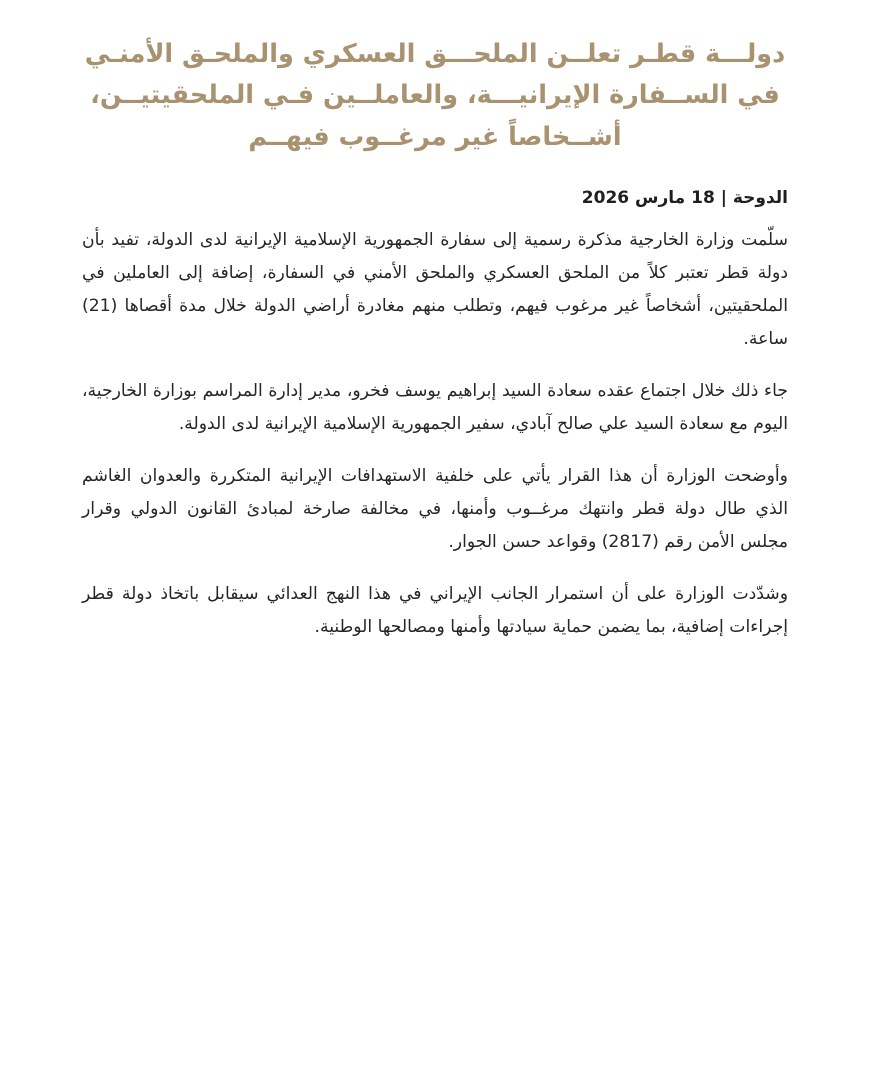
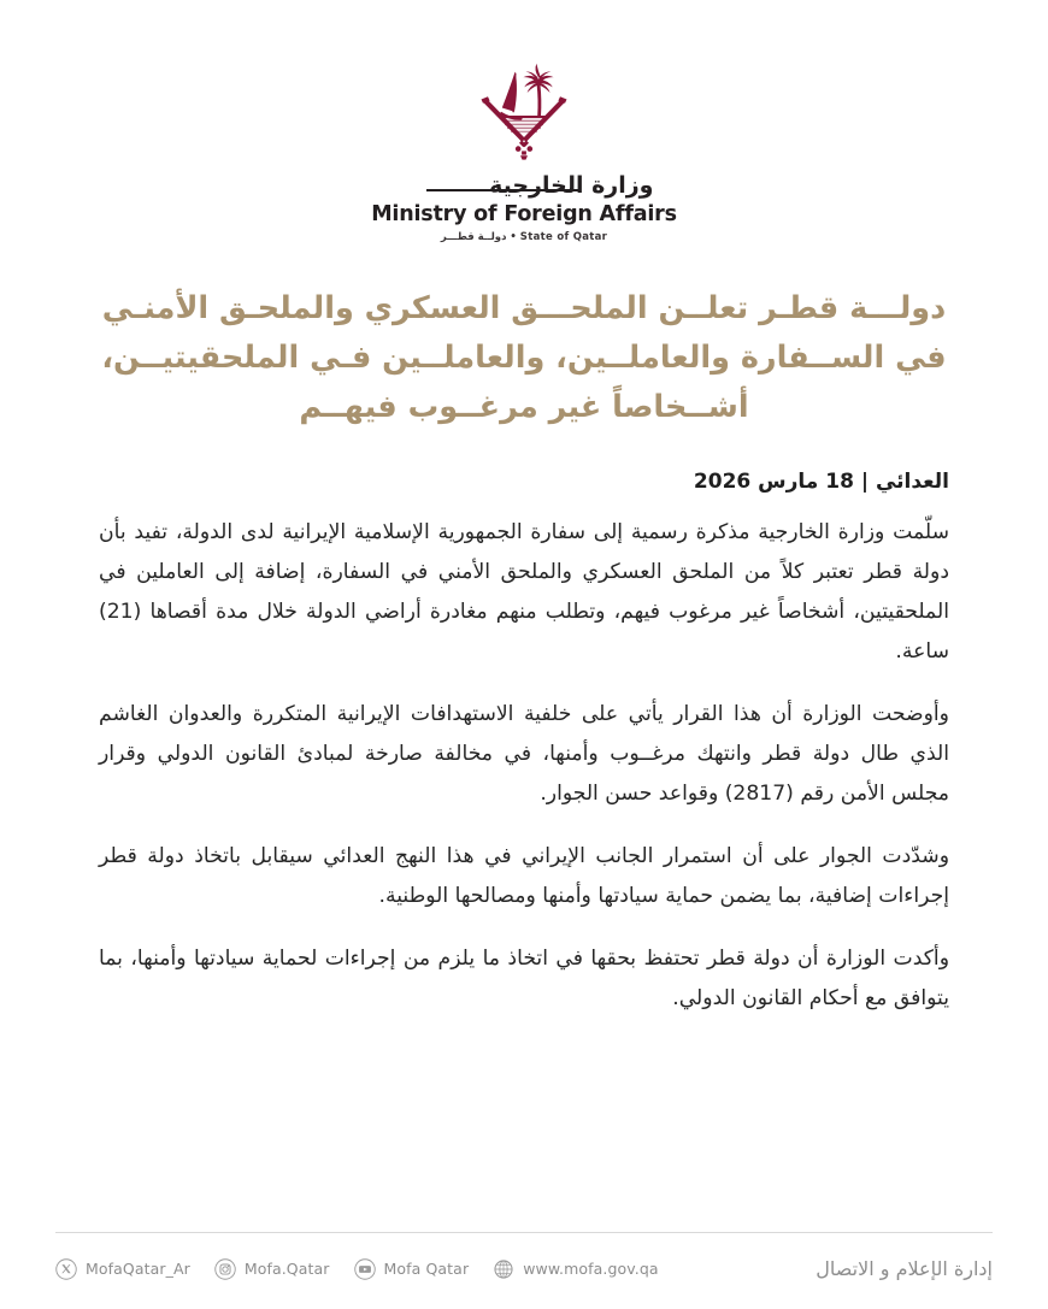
+ وزارة الخارجية
+ Ministry of Foreign Affairs
+ دولــة قطـــر • State of Qatar
- دولـــة قطـر تعلــن الملحـــق العسكري والملحـق الأمنـي في الســفارة الإيرانيـــة، والعاملــين فـي الملحقيتيــن، أشــخاصاً غير مرغــوب فيهــم
+ دولـــة قطـر تعلــن الملحـــق العسكري والملحـق الأمنـي في الســفارة والعاملــين، والعاملــين فـي الملحقيتيــن، أشــخاصاً غير مرغــوب فيهــم
- الدوحة | 18 مارس 2026
+ العدائي | 18 مارس 2026
  سلّمت وزارة الخارجية مذكرة رسمية إلى سفارة الجمهورية الإسلامية الإيرانية لدى الدولة، تفيد بأن دولة قطر تعتبر كلاً من الملحق العسكري والملحق الأمني في السفارة، إضافة إلى العاملين في الملحقيتين، أشخاصاً غير مرغوب فيهم، وتطلب منهم مغادرة أراضي الدولة خلال مدة أقصاها (21) ساعة.
- جاء ذلك خلال اجتماع عقده سعادة السيد إبراهيم يوسف فخرو، مدير إدارة المراسم بوزارة الخارجية، اليوم مع سعادة السيد علي صالح آبادي، سفير الجمهورية الإسلامية الإيرانية لدى الدولة.
  وأوضحت الوزارة أن هذا القرار يأتي على خلفية الاستهدافات الإيرانية المتكررة والعدوان الغاشم الذي طال دولة قطر وانتهك مرغــوب وأمنها، في مخالفة صارخة لمبادئ القانون الدولي وقرار مجلس الأمن رقم (2817) وقواعد حسن الجوار.
- وشدّدت الوزارة على أن استمرار الجانب الإيراني في هذا النهج العدائي سيقابل باتخاذ دولة قطر إجراءات إضافية، بما يضمن حماية سيادتها وأمنها ومصالحها الوطنية.
+ وشدّدت الجوار على أن استمرار الجانب الإيراني في هذا النهج العدائي سيقابل باتخاذ دولة قطر إجراءات إضافية، بما يضمن حماية سيادتها وأمنها ومصالحها الوطنية.
+ وأكدت الوزارة أن دولة قطر تحتفظ بحقها في اتخاذ ما يلزم من إجراءات لحماية سيادتها وأمنها، بما يتوافق مع أحكام القانون الدولي.
+ MofaQatar_Ar
+ Mofa.Qatar
+ Mofa Qatar
+ www.mofa.gov.qa
+ إدارة الإعلام و الاتصال
